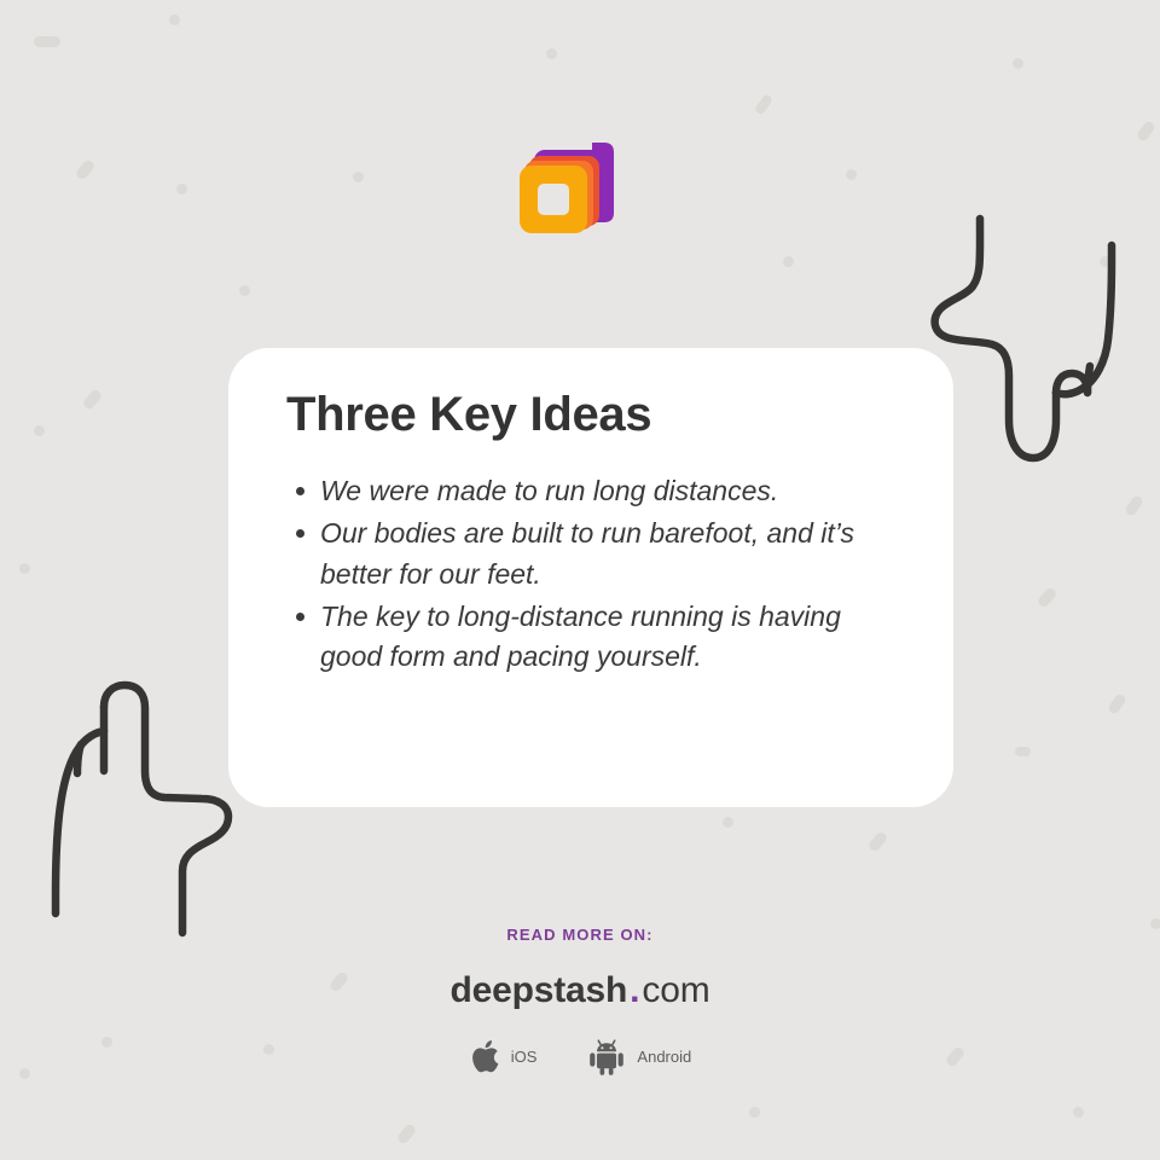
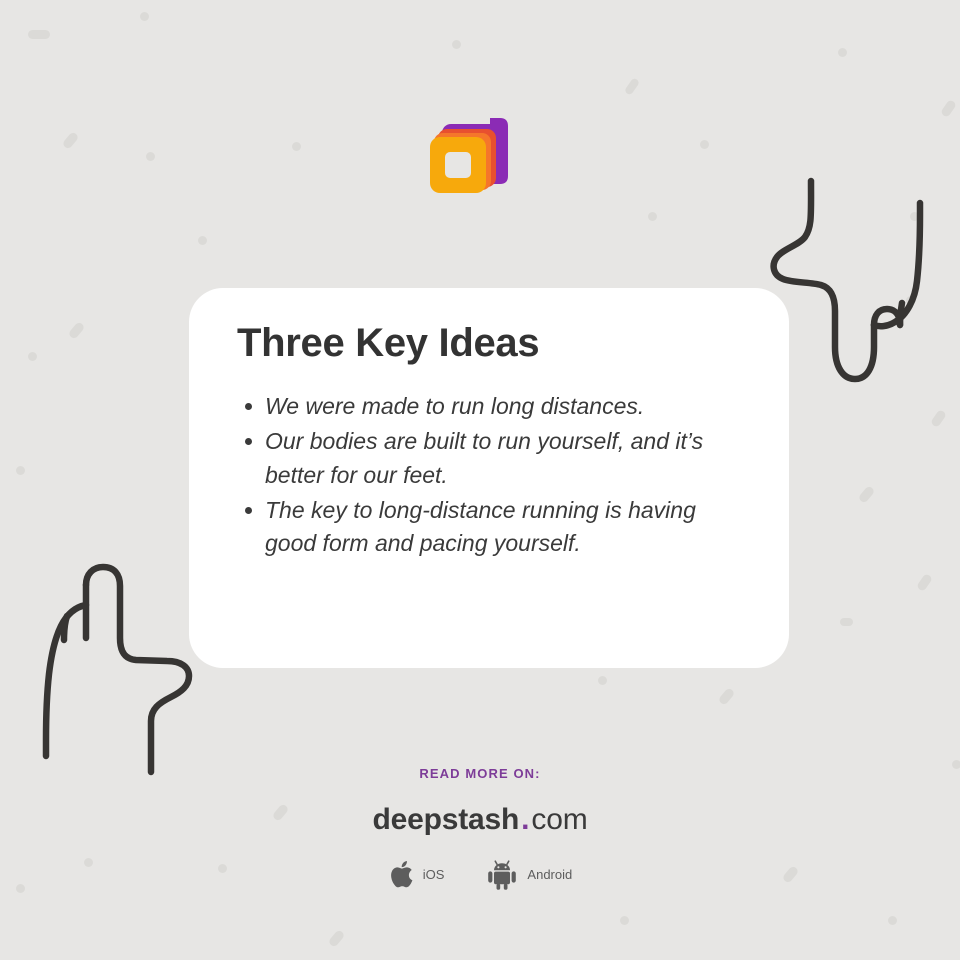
  Three Key Ideas
  We were made to run long distances.
- Our bodies are built to run barefoot, and it’s better for our feet.
+ Our bodies are built to run yourself, and it’s better for our feet.
  The key to long-distance running is having good form and pacing yourself.
  READ MORE ON:
  deepstash.com
  iOS
  Android
